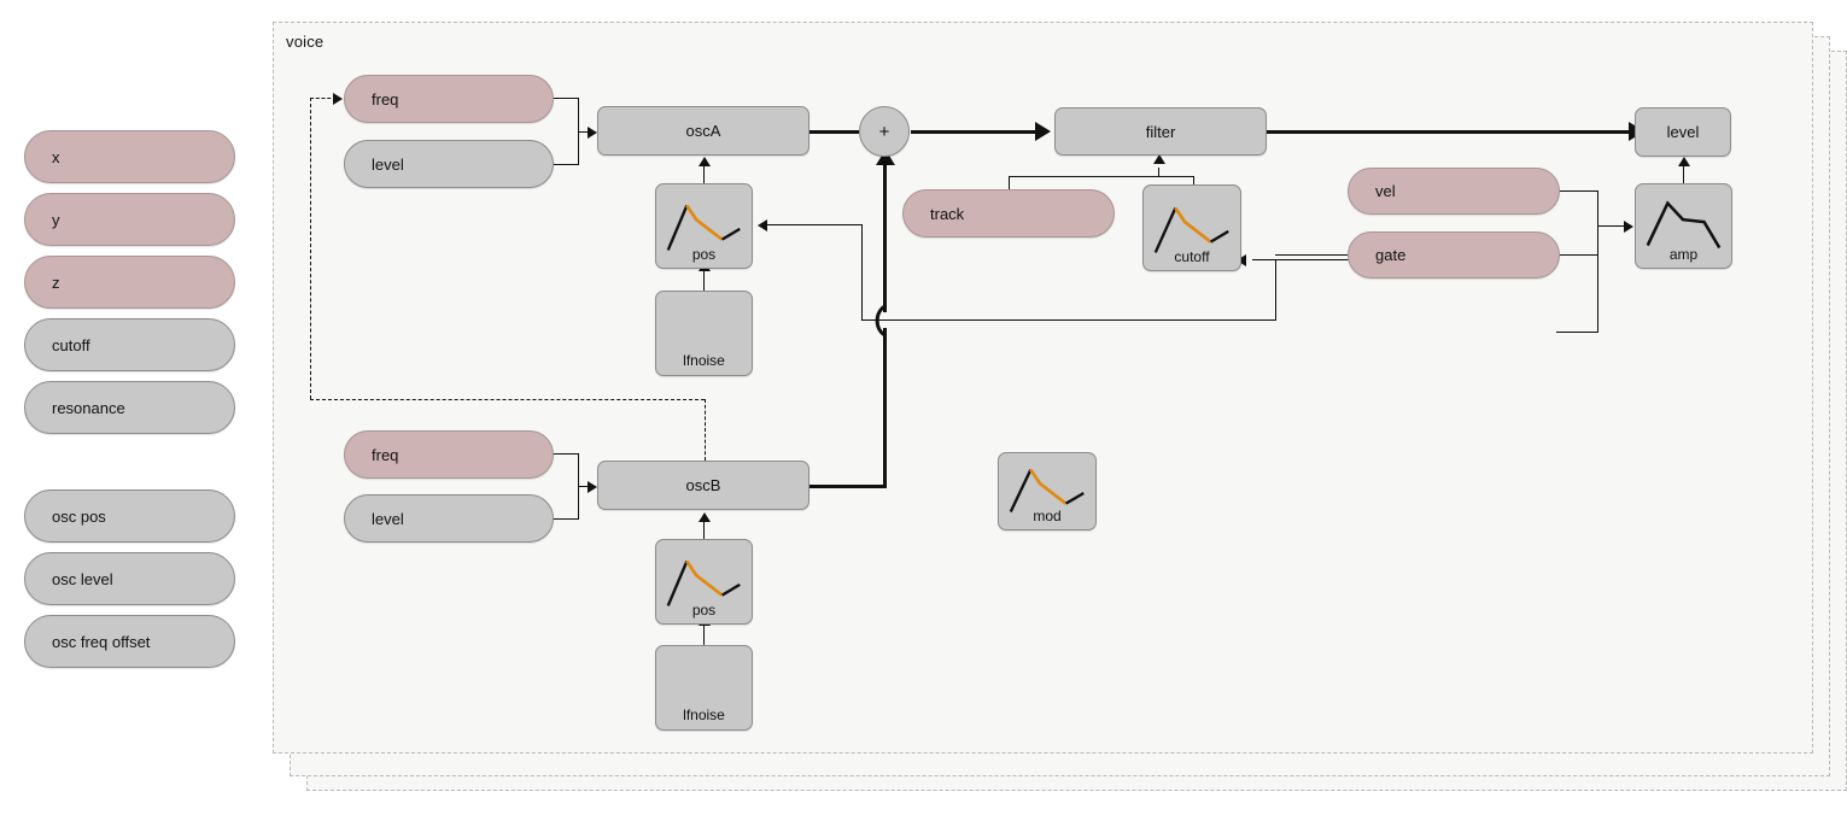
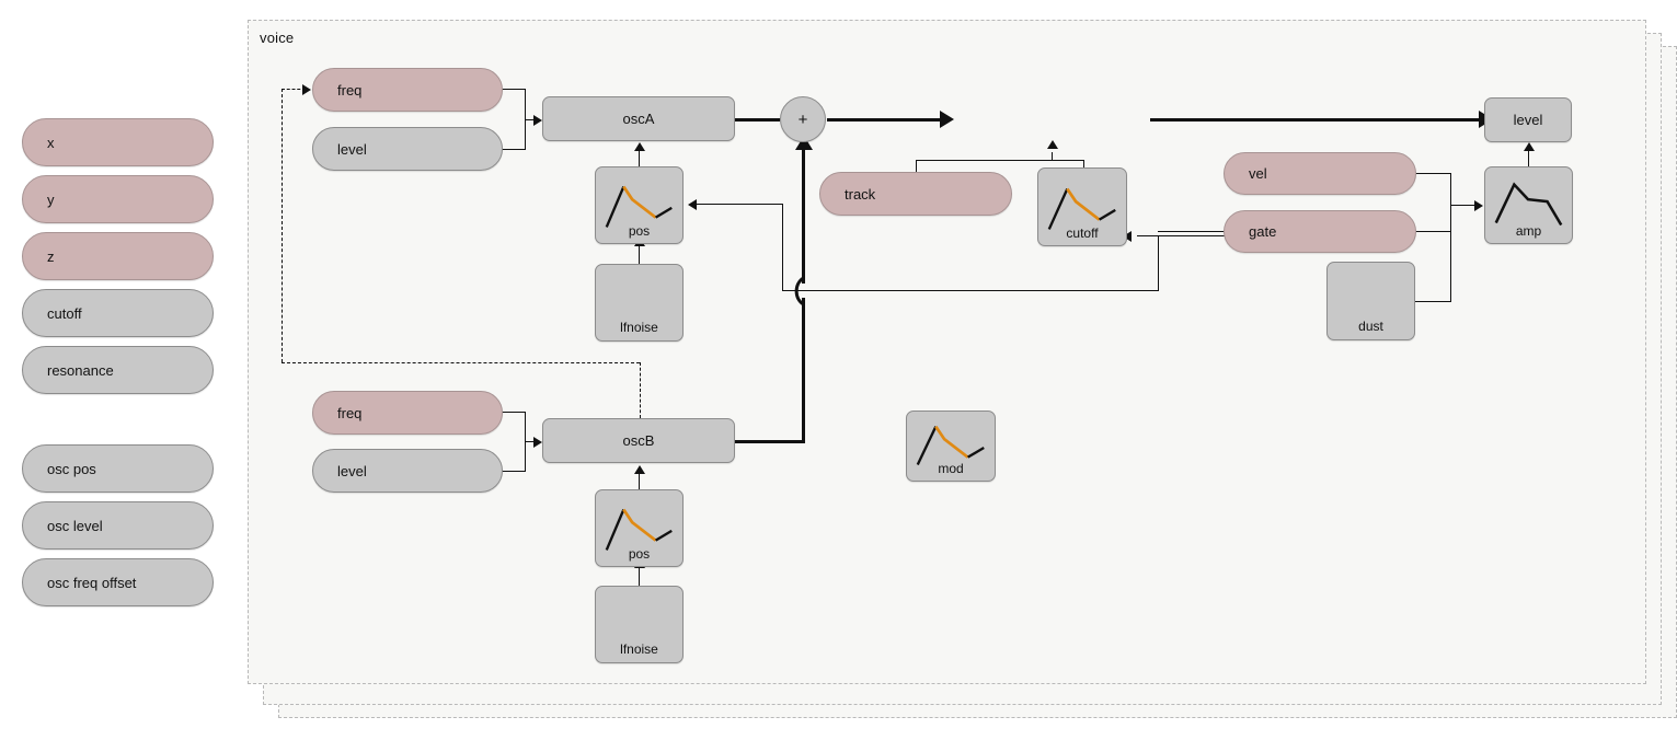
  x
  y
  z
  cutoff
  resonance
  osc pos
  osc level
  osc freq offset
  voice
  freq
  level
  oscA
  pos
  lfnoise
  +
  track
- filter
  cutoff
  vel
  gate
+ dust
  amp
  level
  freq
  level
  oscB
  pos
  lfnoise
  mod
